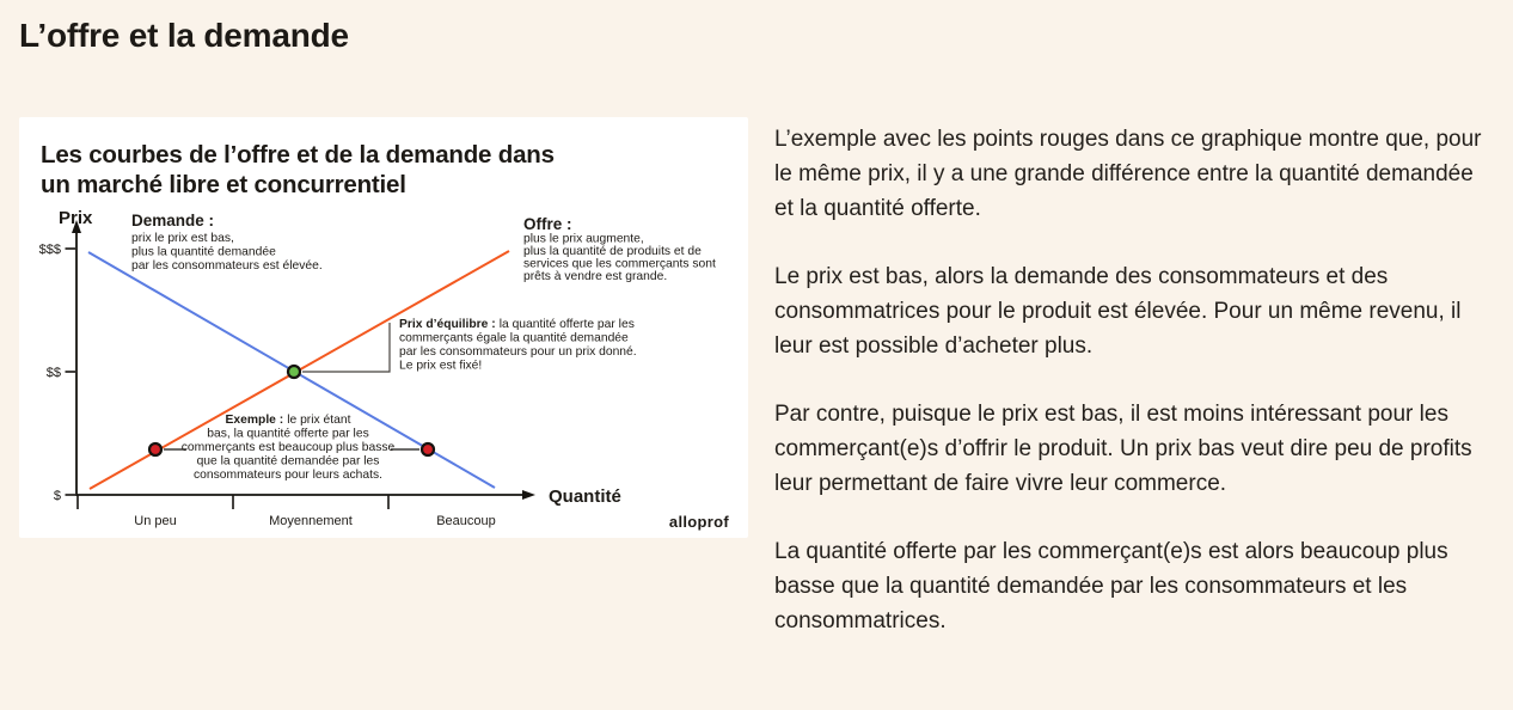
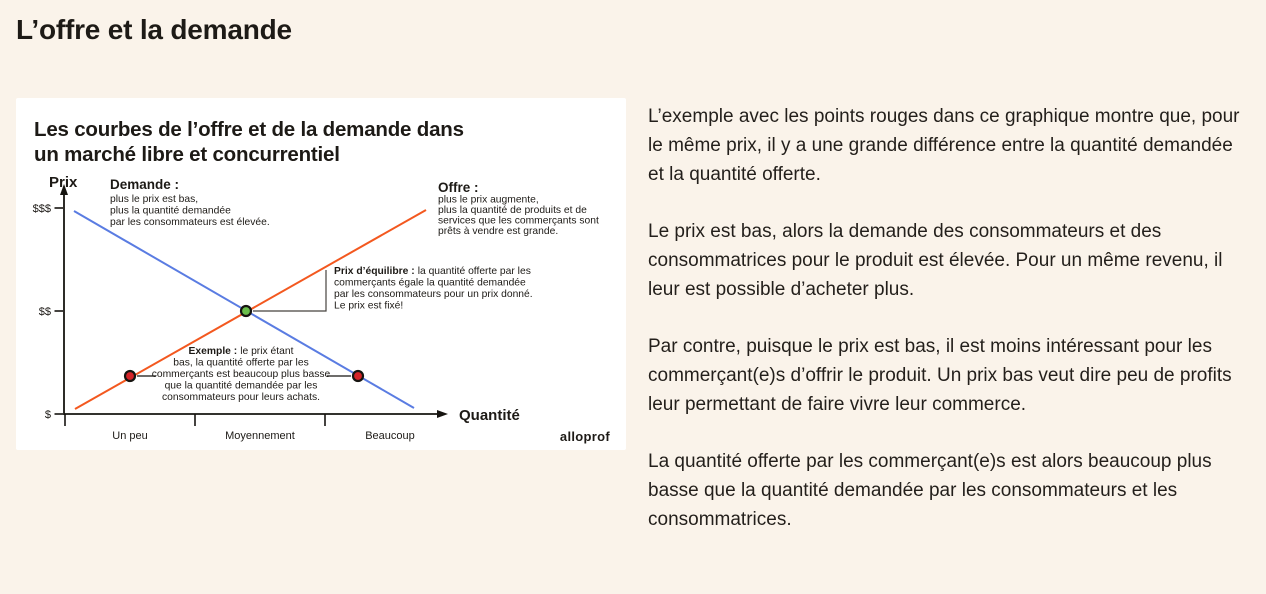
  L’offre et la demande
  Les courbes de l’offre et de la demande dans
  un marché libre et concurrentiel
  Prix
  Quantité
  $$$
  $$
  $
  Un peu
  Moyennement
  Beaucoup
  Demande :
- prix le prix est bas,
+ plus le prix est bas,
  plus la quantité demandée
  par les consommateurs est élevée.
  Offre :
  plus le prix augmente,
  plus la quantité de produits et de
  services que les commerçants sont
  prêts à vendre est grande.
  Prix d’équilibre : la quantité offerte par les
  commerçants égale la quantité demandée
  par les consommateurs pour un prix donné.
  Le prix est fixé!
  Exemple : le prix étant
  bas, la quantité offerte par les
  commerçants est beaucoup plus basse
  que la quantité demandée par les
  consommateurs pour leurs achats.
  alloprof
  L’exemple avec les points rouges dans ce graphique montre que, pour le même prix, il y a une grande différence entre la quantité demandée et la quantité offerte.
  Le prix est bas, alors la demande des consommateurs et des consommatrices pour le produit est élevée. Pour un même revenu, il leur est possible d’acheter plus.
  Par contre, puisque le prix est bas, il est moins intéressant pour les commerçant(e)s d’offrir le produit. Un prix bas veut dire peu de profits leur permettant de faire vivre leur commerce.
  La quantité offerte par les commerçant(e)s est alors beaucoup plus basse que la quantité demandée par les consommateurs et les consommatrices.
